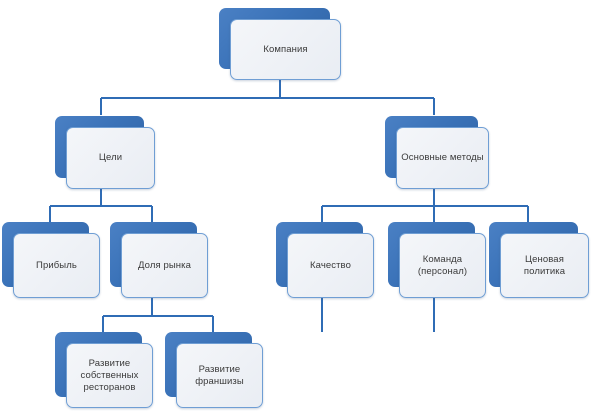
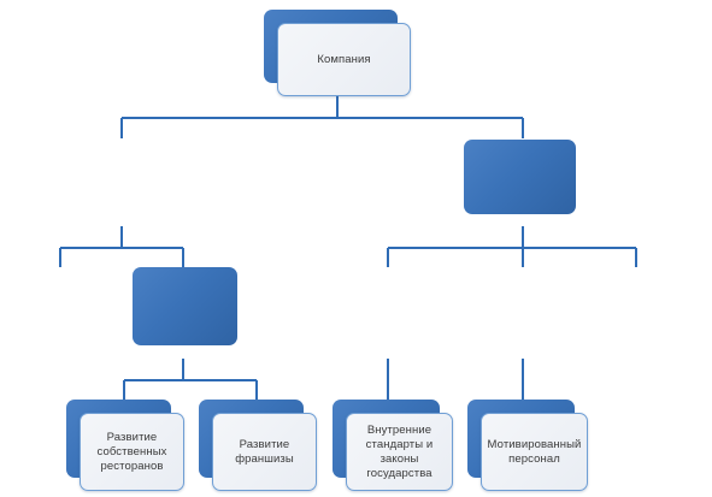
  Компания
- Цели
- Основные методы
- Прибыль
- Доля рынка
- Качество
- Команда
- (персонал)
- Ценовая политика
  Развитие
  собственных
  ресторанов
  Развитие
  франшизы
+ Внутренние
+ стандарты и законы
+ государства
+ Мотивированный
+ персонал
